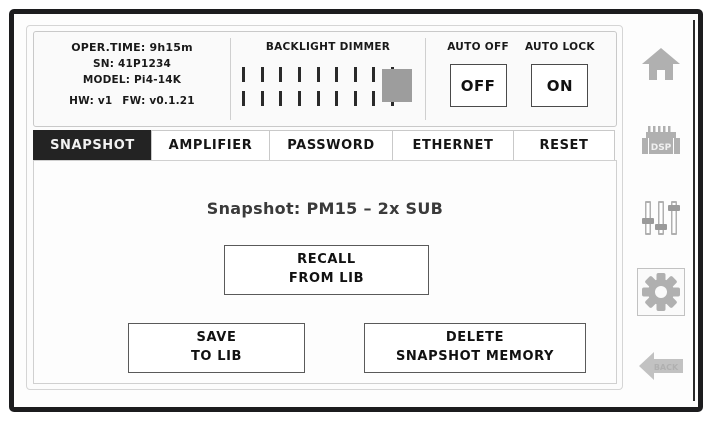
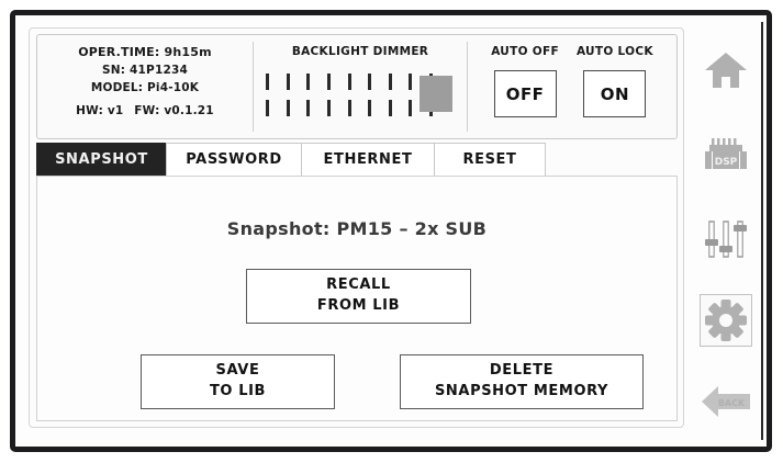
  OPER.TIME: 9h15m
  SN: 41P1234
- MODEL: Pi4-14K
+ MODEL: Pi4-10K
  HW: v1 FW: v0.1.21
  BACKLIGHT DIMMER
  AUTO OFF
  OFF
  AUTO LOCK
  ON
  SNAPSHOT
- AMPLIFIER
  PASSWORD
  ETHERNET
  RESET
  Snapshot: PM15 – 2x SUB
  RECALL
  FROM LIB
  SAVE
  TO LIB
  DELETE
  SNAPSHOT MEMORY
  DSP
